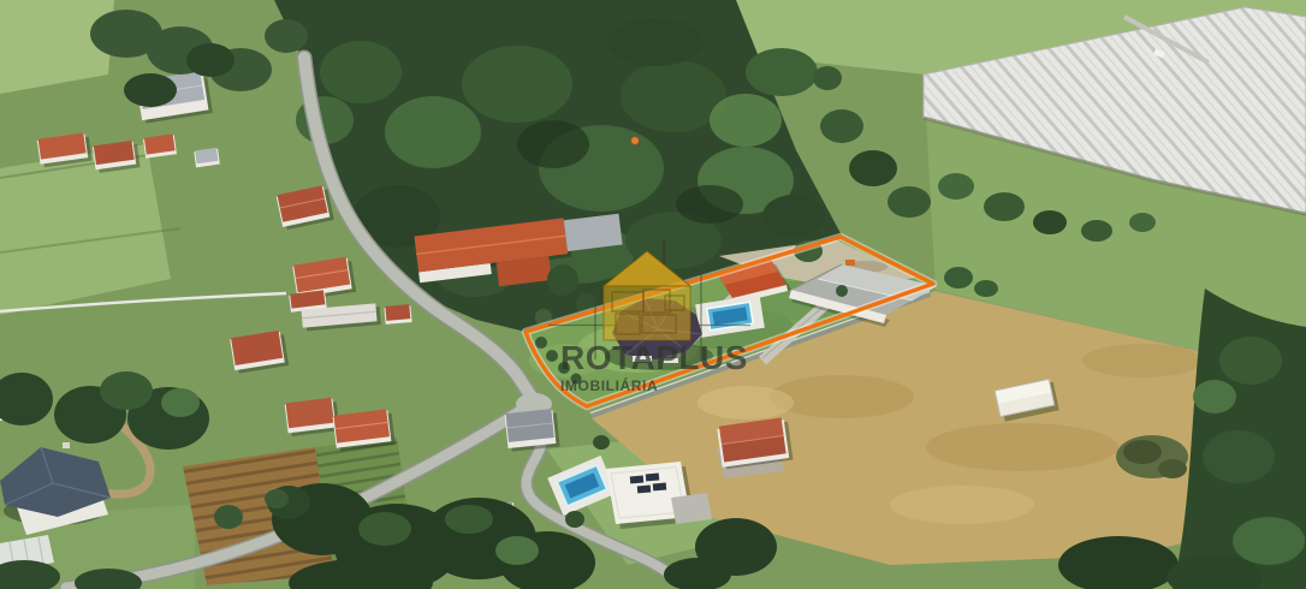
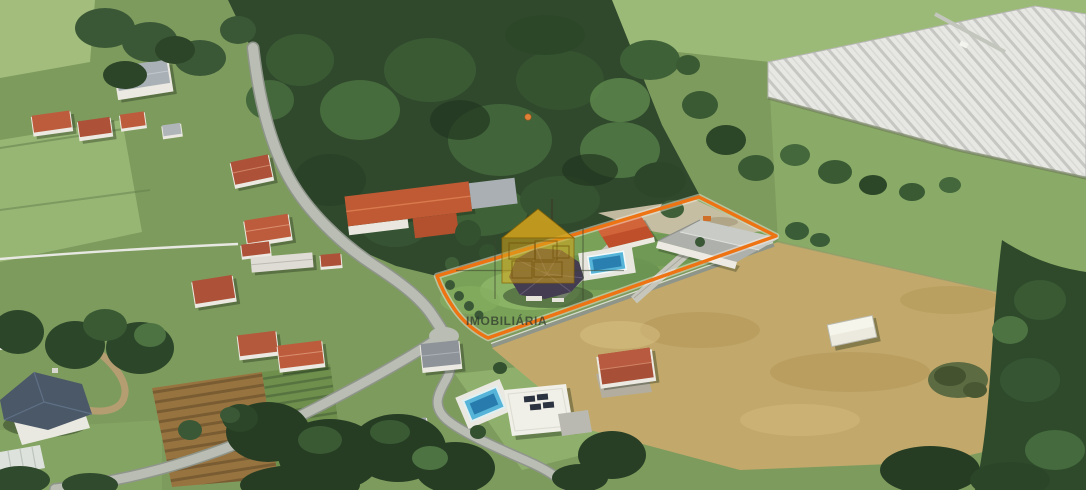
- ROTAPLUS
  IMOBILIÁRIA
